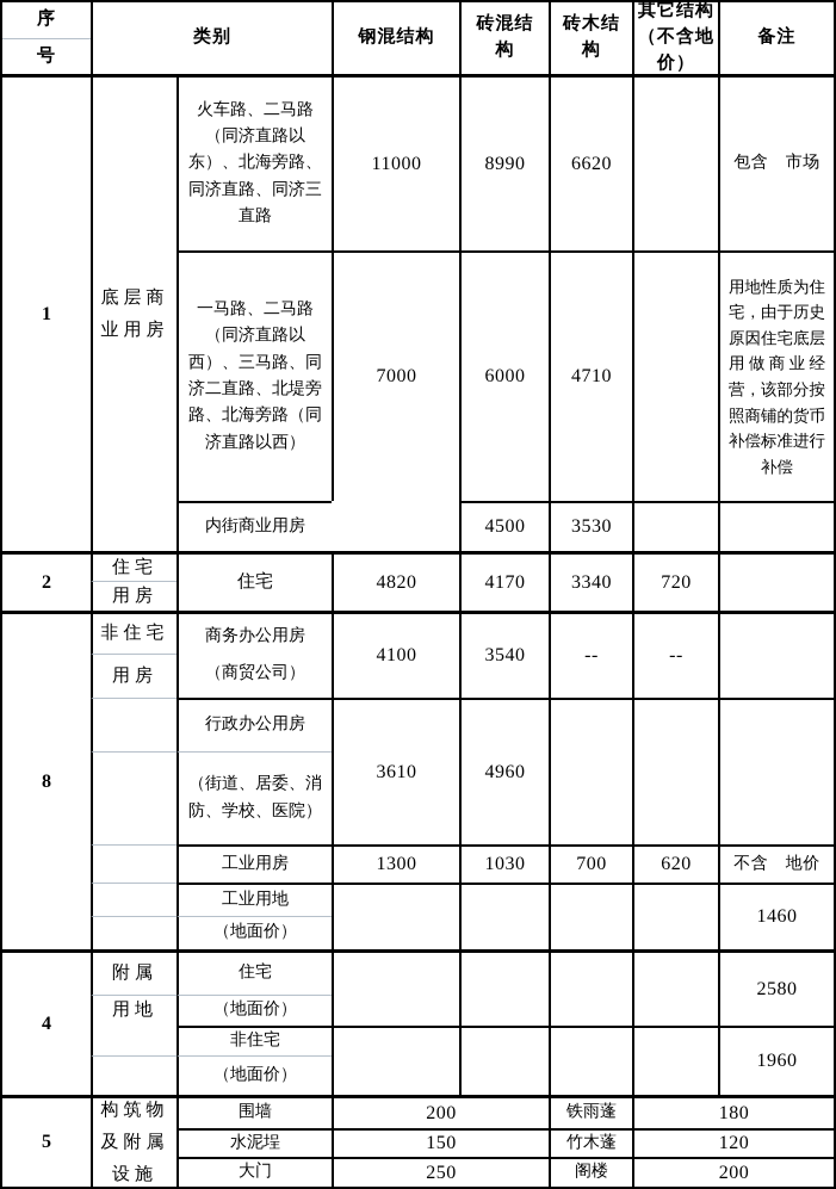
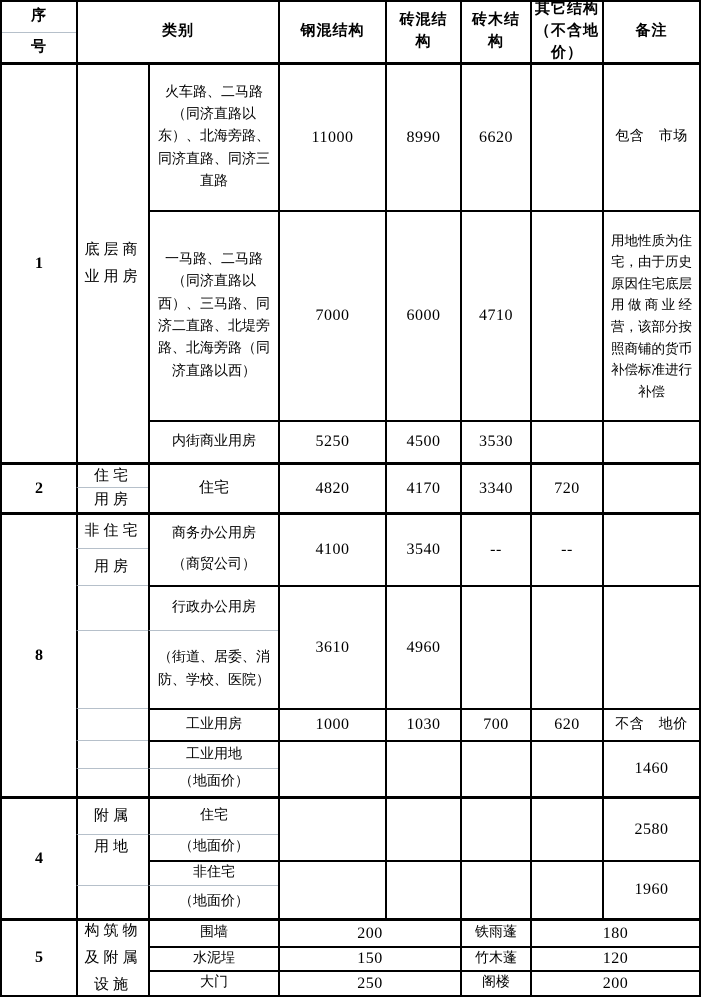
  序
  号
  类别
  钢混结构
  砖混结构
  砖木结构
  其它结构（不含地价）
  备注
  1
  底层商业用房
  火车路、二马路（同济直路以东）、北海旁路、同济直路、同济三直路
  11000
  8990
  6620
  包含 市场
  一马路、二马路（同济直路以西）、三马路、同济二直路、北堤旁路、北海旁路（同济直路以西）
  7000
  6000
  4710
  用地性质为住宅，由于历史原因住宅底层用做商业经营，该部分按照商铺的货币补偿标准进行补偿
  内街商业用房
+ 5250
  4500
  3530
  2
  住宅
  用房
  住宅
  4820
  4170
  3340
  720
  8
  非住宅
  用房
  商务办公用房
  （商贸公司）
  4100
  3540
  --
  --
  行政办公用房
  （街道、居委、消防、学校、医院）
  3610
  4960
  工业用房
- 1300
+ 1000
  1030
  700
  620
  不含 地价
  工业用地
  （地面价）
  1460
  4
  附属
  用地
  住宅
  （地面价）
  2580
  非住宅
  （地面价）
  1960
  5
  构筑物及附属设施
  围墙
  200
  铁雨蓬
  180
  水泥埕
  150
  竹木蓬
  120
  大门
  250
  阁楼
  200
